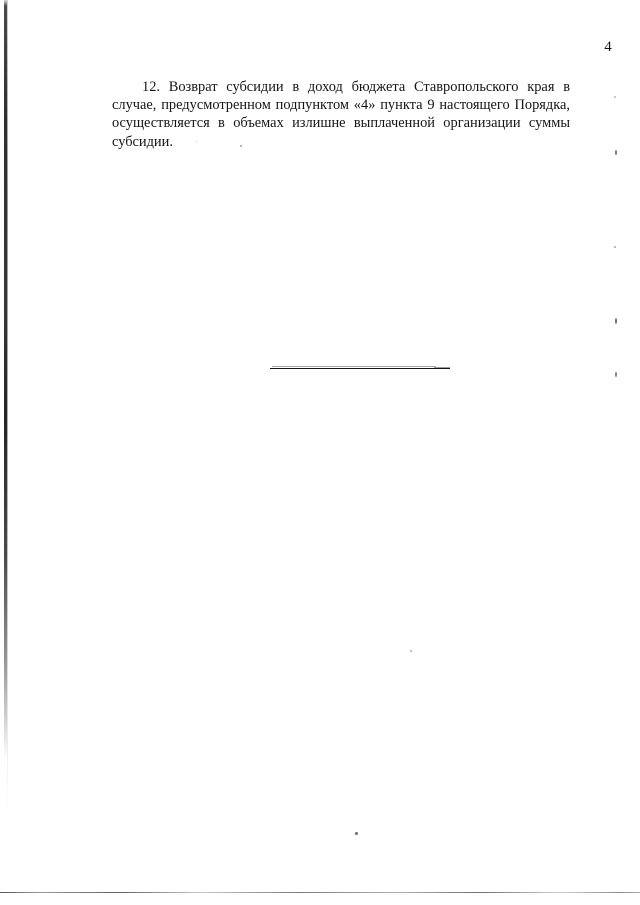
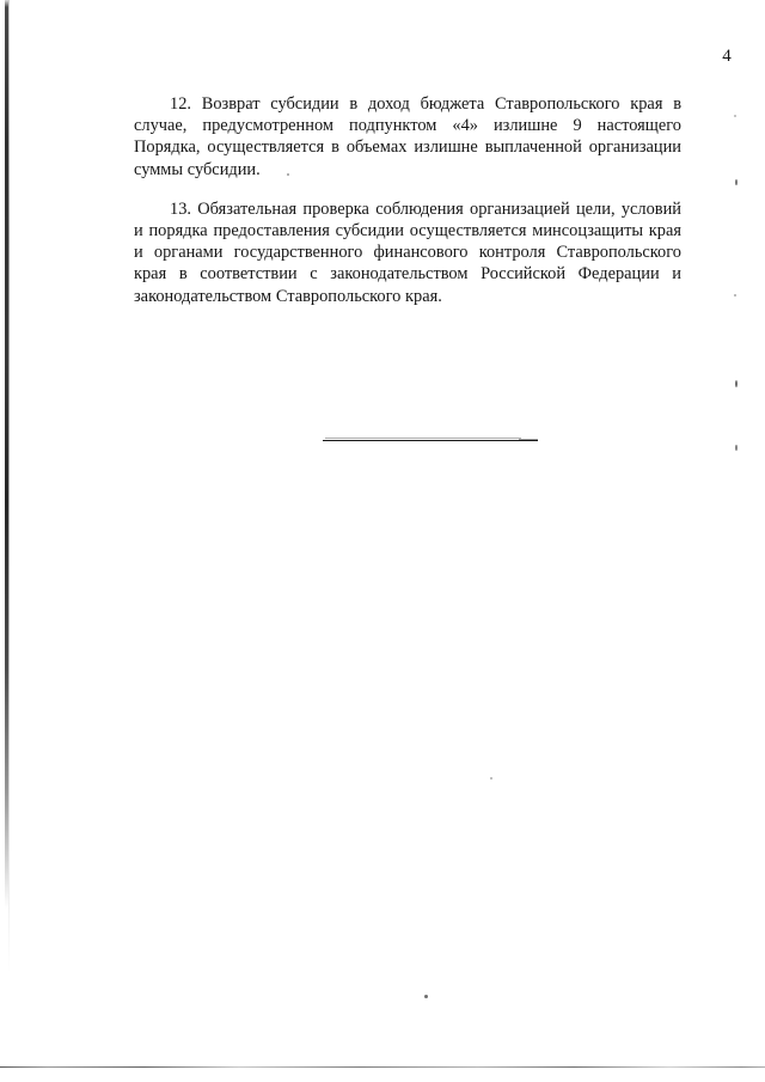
  4
- 12. Возврат субсидии в доход бюджета Ставропольского края в случае, предусмотренном подпунктом «4» пункта 9 настоящего Порядка, осуществляется в объемах излишне выплаченной организации суммы субсидии.
+ 12. Возврат субсидии в доход бюджета Ставропольского края в случае, предусмотренном подпунктом «4» излишне 9 настоящего Порядка, осуществляется в объемах излишне выплаченной организации суммы субсидии.
+ 13. Обязательная проверка соблюдения организацией цели, условий и порядка предоставления субсидии осуществляется минсоцзащиты края и органами государственного финансового контроля Ставропольского края в соответствии с законодательством Российской Федерации и законодательством Ставропольского края.
